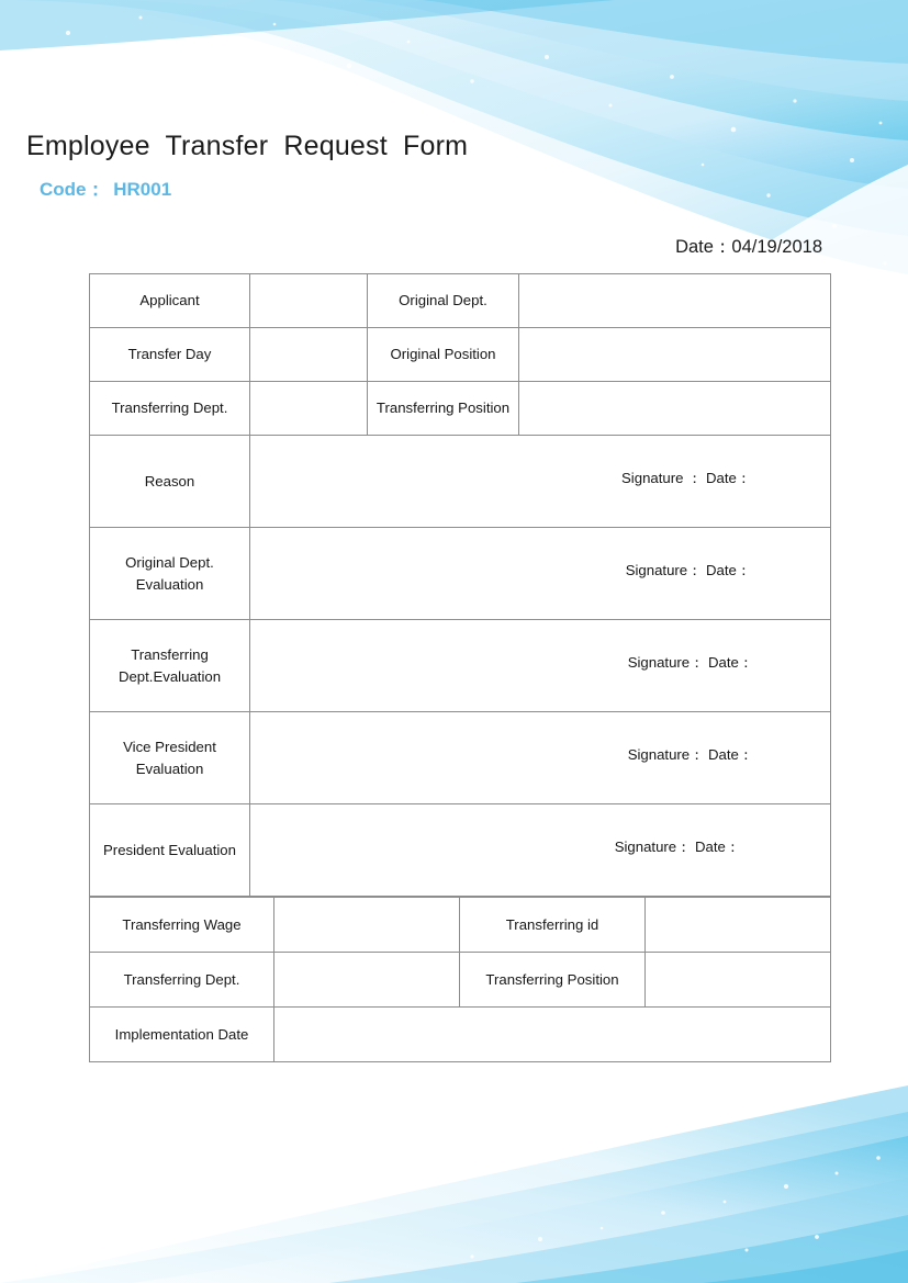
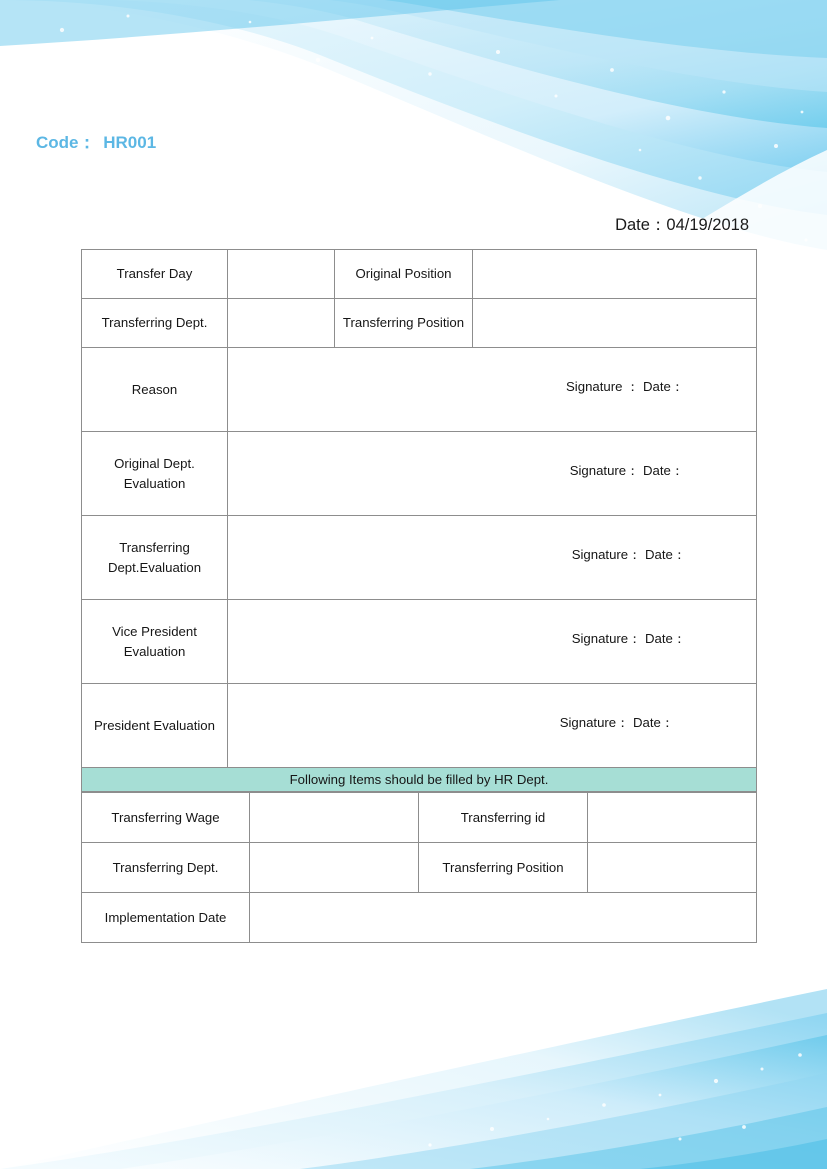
- Employee Transfer Request Form
  Code： HR001
  Date：04/19/2018
- Applicant		Original Dept.
  Transfer Day		Original Position
  Transferring Dept.		Transferring Position
  Reason	Signature ： Date：
  Original Dept. Evaluation	Signature： Date：
  Transferring Dept.Evaluation	Signature： Date：
  Vice President Evaluation	Signature： Date：
  President Evaluation	Signature： Date：
+ Following Items should be filled by HR Dept.
  Transferring Wage		Transferring id
  Transferring Dept.		Transferring Position
  Implementation Date
